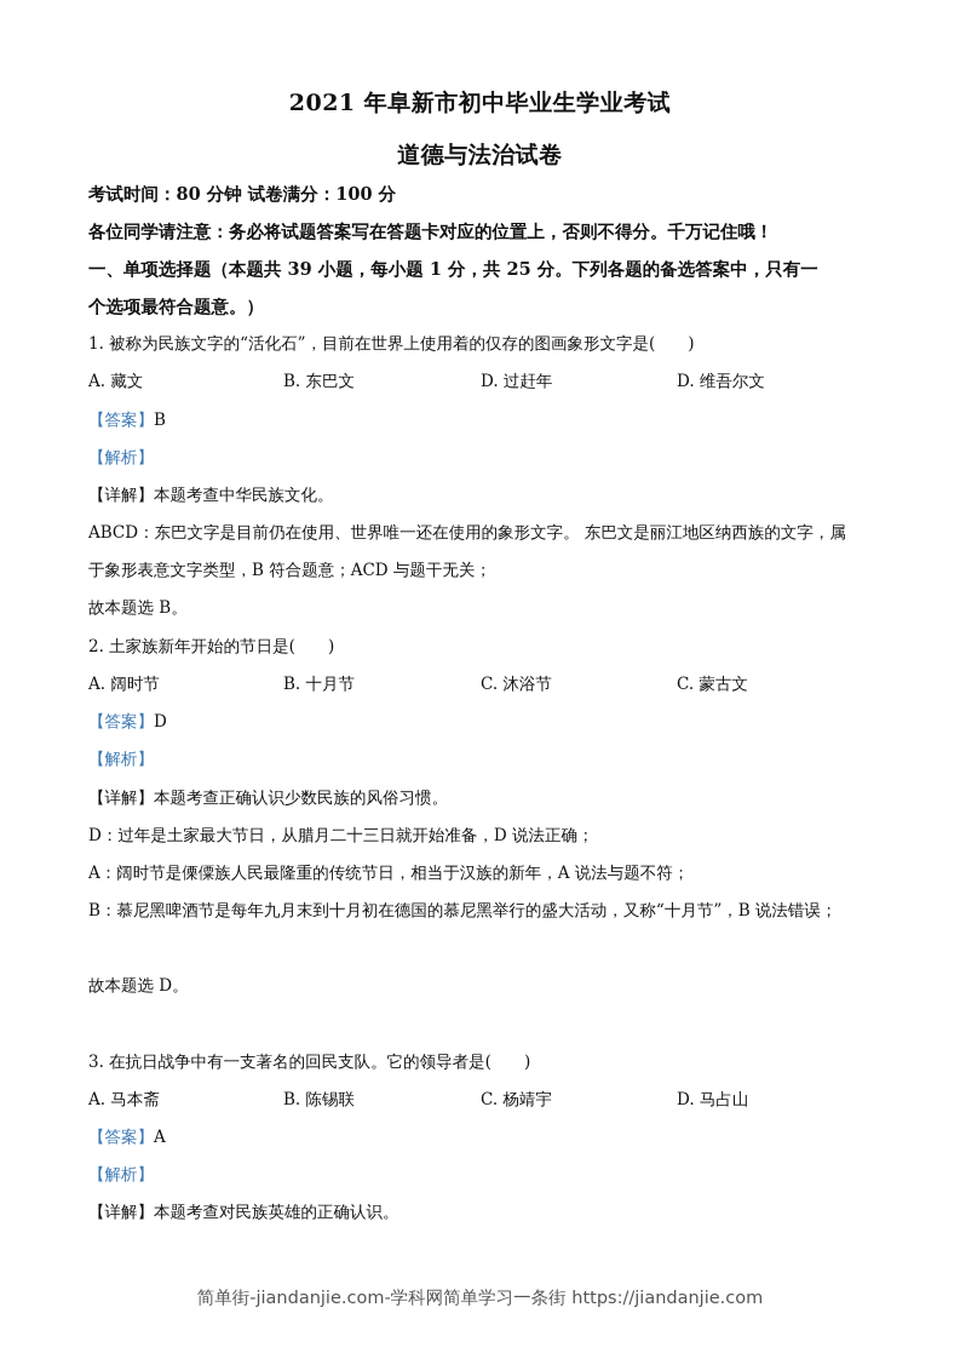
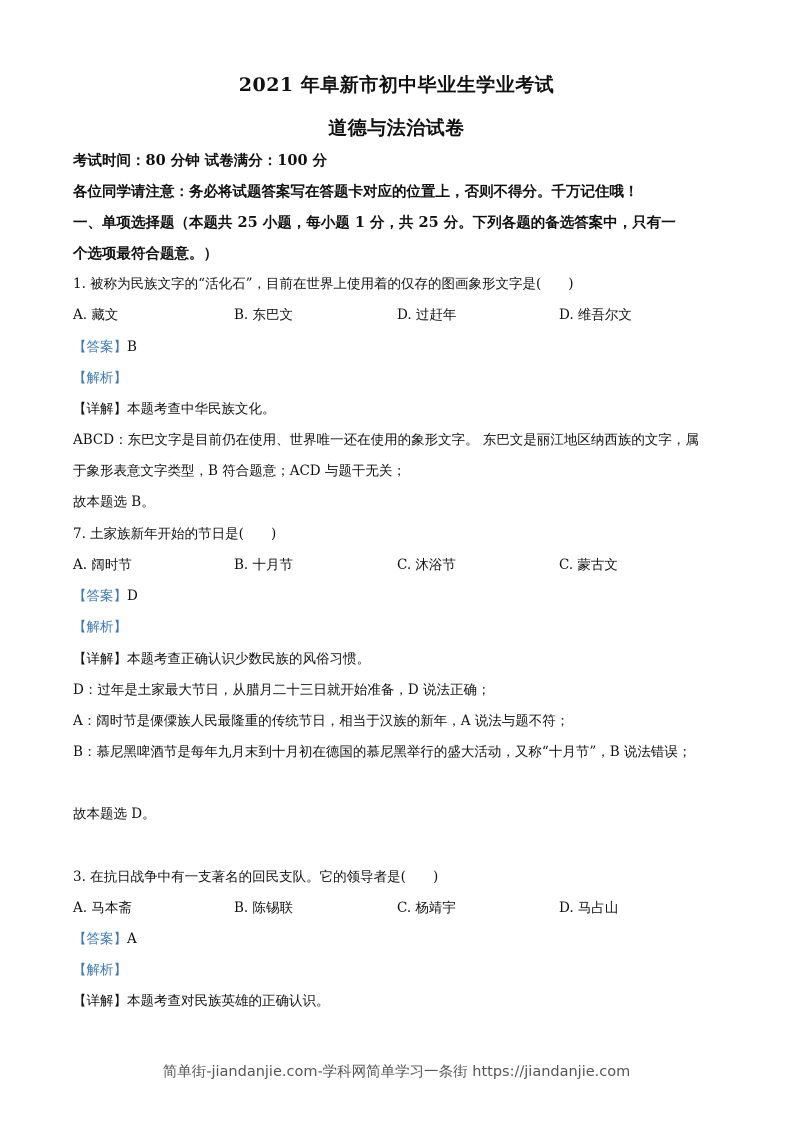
  2021 年阜新市初中毕业生学业考试
  道德与法治试卷
  考试时间：80 分钟 试卷满分：100 分
  各位同学请注意：务必将试题答案写在答题卡对应的位置上，否则不得分。千万记住哦！
- 一、单项选择题（本题共 39 小题，每小题 1 分，共 25 分。下列各题的备选答案中，只有一
+ 一、单项选择题（本题共 25 小题，每小题 1 分，共 25 分。下列各题的备选答案中，只有一
  个选项最符合题意。）
  1. 被称为民族文字的“活化石”，目前在世界上使用着的仅存的图画象形文字是( )
  A. 藏文
  B. 东巴文
  D. 过赶年
  D. 维吾尔文
  【答案】B
  【解析】
  【详解】本题考查中华民族文化。
  ABCD：东巴文字是目前仍在使用、世界唯一还在使用的象形文字。 东巴文是丽江地区纳西族的文字，属
  于象形表意文字类型，B 符合题意；ACD 与题干无关；
  故本题选 B。
- 2. 土家族新年开始的节日是( )
+ 7. 土家族新年开始的节日是( )
  A. 阔时节
  B. 十月节
  C. 沐浴节
  C. 蒙古文
  【答案】D
  【解析】
  【详解】本题考查正确认识少数民族的风俗习惯。
  D：过年是土家最大节日，从腊月二十三日就开始准备，D 说法正确；
  A：阔时节是傈僳族人民最隆重的传统节日，相当于汉族的新年，A 说法与题不符；
  B：慕尼黑啤酒节是每年九月末到十月初在德国的慕尼黑举行的盛大活动，又称“十月节”，B 说法错误；
  故本题选 D。
  3. 在抗日战争中有一支著名的回民支队。它的领导者是( )
  A. 马本斋
  B. 陈锡联
  C. 杨靖宇
  D. 马占山
  【答案】A
  【解析】
  【详解】本题考查对民族英雄的正确认识。
  简单街-jiandanjie.com-学科网简单学习一条街 https://jiandanjie.com
